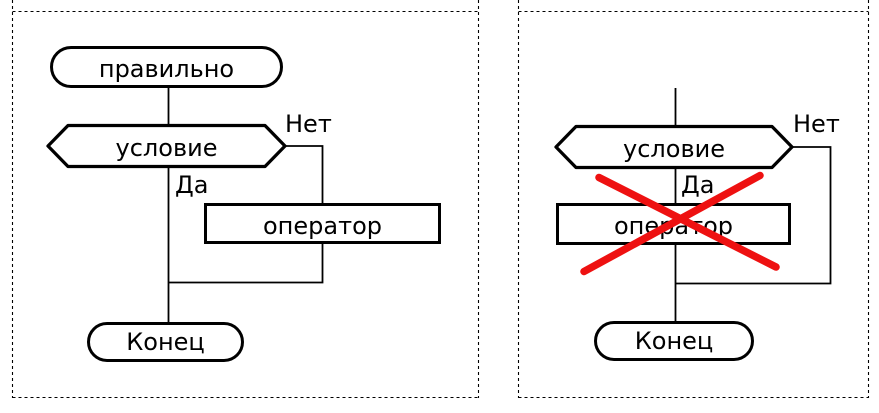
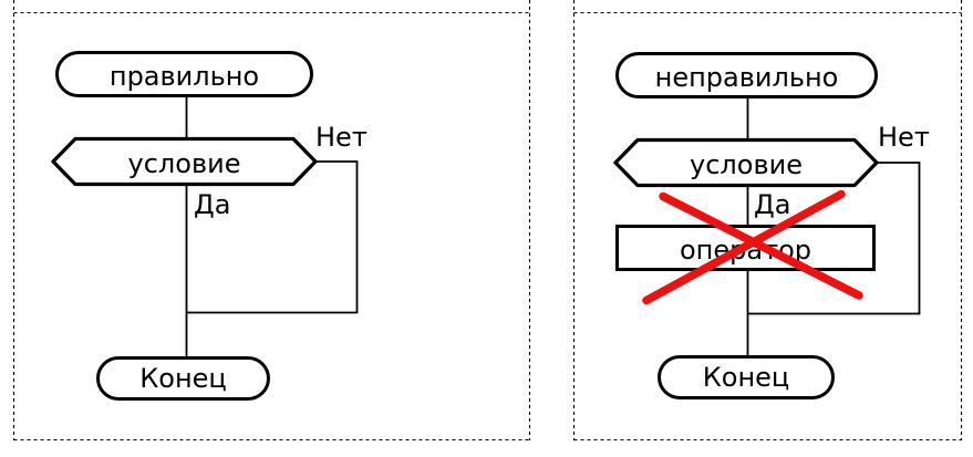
  правильно
  условие
  Нет
  Да
- оператор
  Конец
+ неправильно
  условие
  Нет
  Да
  опеаор
  Конец
